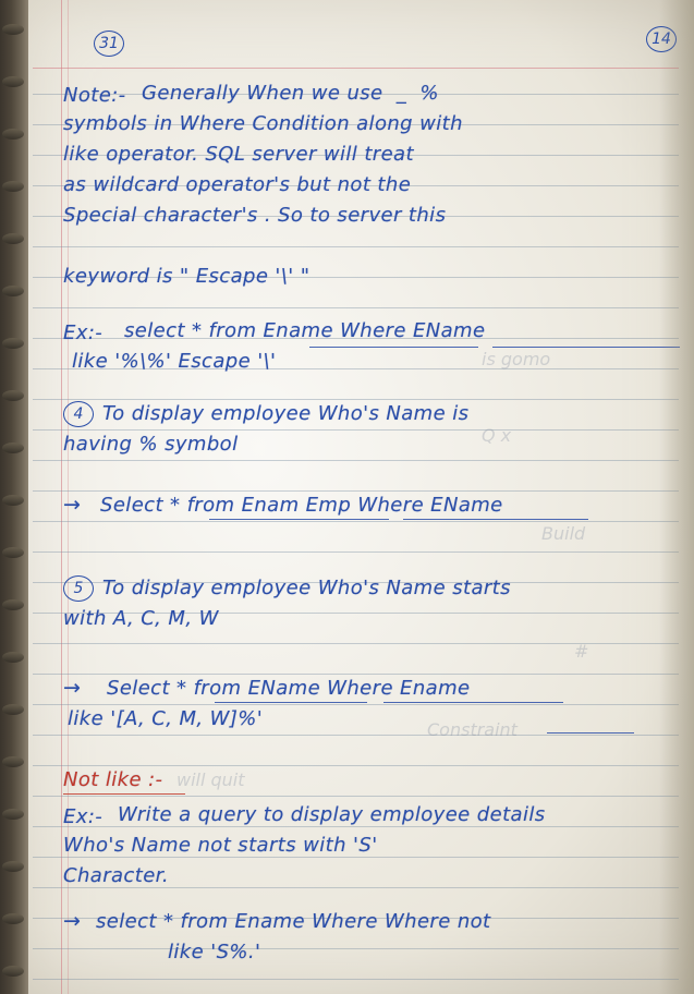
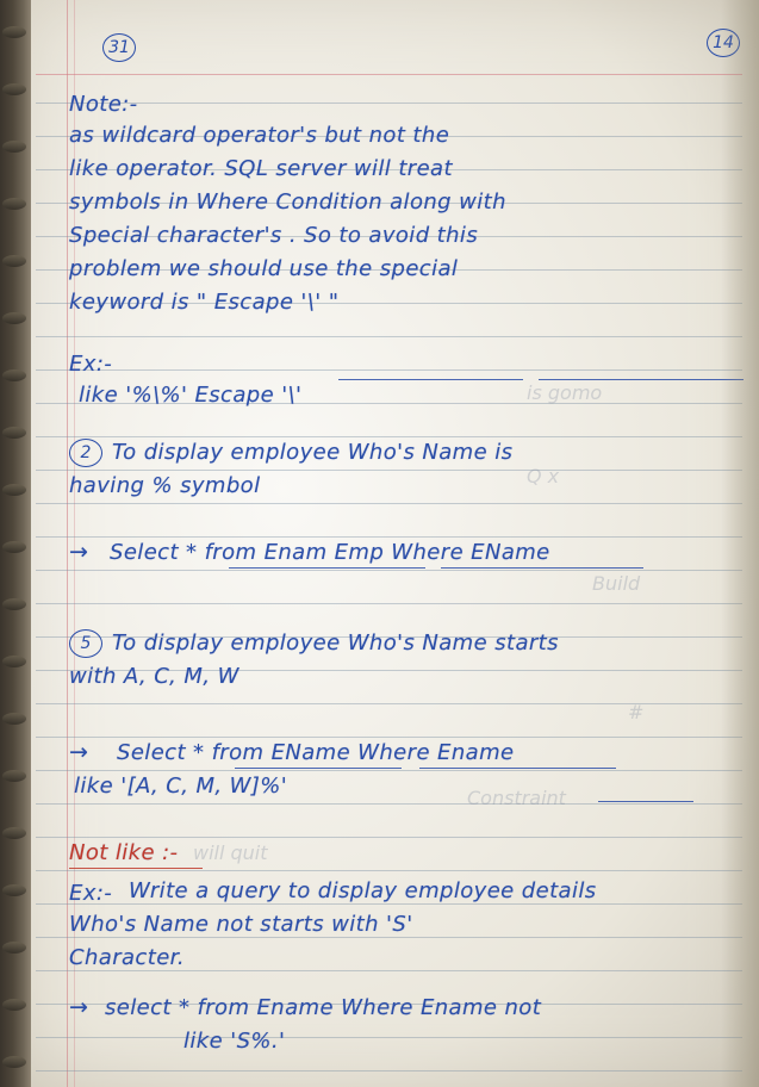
  is gomo
  Q x
  Build
  #
  Constraint
  will quit
  31
  Note:-
- Generally When we use _ %
- symbols in Where Condition along with
+ as wildcard operator's but not the
  like operator. SQL server will treat
- as wildcard operator's but not the
+ symbols in Where Condition along with
- Special character's . So to server this
+ Special character's . So to avoid this
+ problem we should use the special
  keyword is " Escape '\' "
  Ex:-
- select * from Ename Where EName
  like '%\%' Escape '\'
- 4
+ 2
  To display employee Who's Name is
  having % symbol
  →
  Select * from Enam Emp Where EName
  5
  To display employee Who's Name starts
  with A, C, M, W
  →
  Select * from EName Where Ename
  like '[A, C, M, W]%'
  Not like :-
  Ex:-
  Write a query to display employee details
  Who's Name not starts with 'S'
  Character.
  →
- select * from Ename Where Where not
+ select * from Ename Where Ename not
  like 'S%.'
